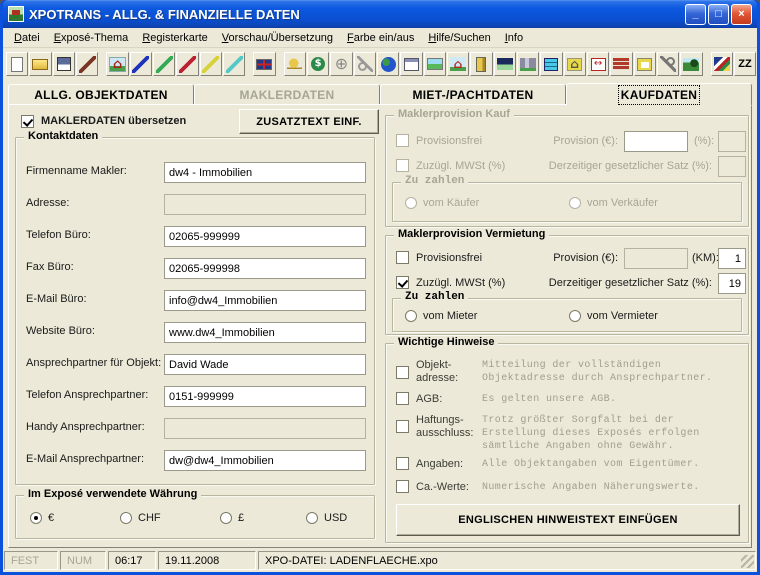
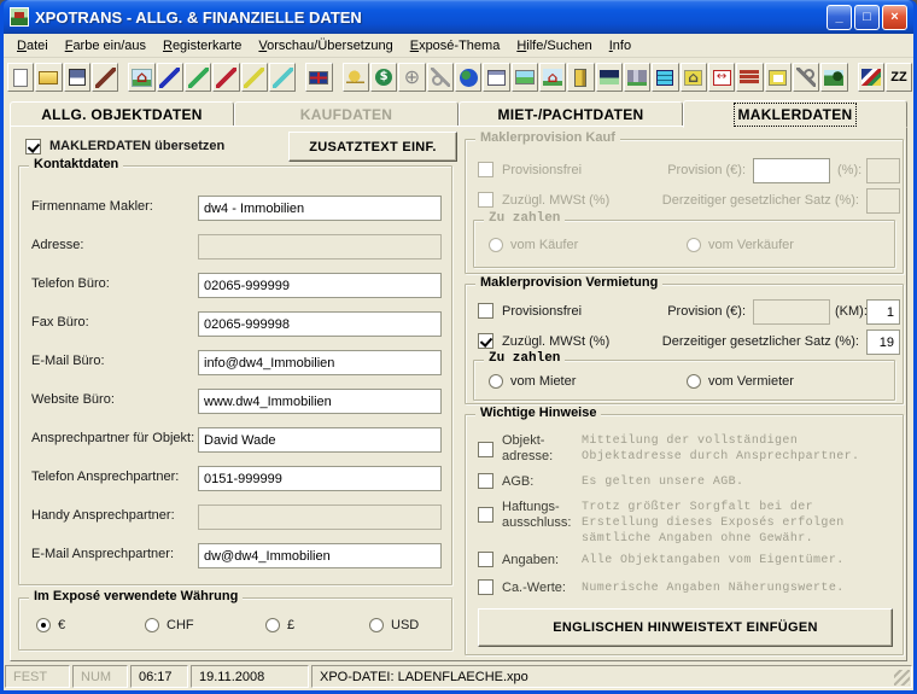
  XPOTRANS - ALLG. & FINANZIELLE DATEN
  _
  □
  ×
  Datei
- Exposé-Thema
+ Farbe ein/aus
  Registerkarte
  Vorschau/Übersetzung
- Farbe ein/aus
+ Exposé-Thema
  Hilfe/Suchen
  Info
  ⌂
  $
  ⊕
  ⌂
  ⌂
  ↔
  ZZ
  ALLG. OBJEKTDATEN
- MAKLERDATEN
+ KAUFDATEN
  MIET-/PACHTDATEN
- KAUFDATEN
+ MAKLERDATEN
  MAKLERDATEN übersetzen
  ZUSATZTEXT EINF.
  Kontaktdaten
  Firmenname Makler:
  dw4 - Immobilien
  Adresse:
  Telefon Büro:
  02065-999999
  Fax Büro:
  02065-999998
  E-Mail Büro:
  info@dw4_Immobilien
  Website Büro:
  www.dw4_Immobilien
  Ansprechpartner für Objekt:
  David Wade
  Telefon Ansprechpartner:
  0151-999999
  Handy Ansprechpartner:
  E-Mail Ansprechpartner:
  dw@dw4_Immobilien
  Im Exposé verwendete Währung
  €
  CHF
  £
  USD
  Maklerprovision Kauf
  Provisionsfrei
  Provision (€):
  (%):
  Zuzügl. MWSt (%)
  Derzeitiger gesetzlicher Satz (%):
  Zu zahlen
  vom Käufer
  vom Verkäufer
  Maklerprovision Vermietung
  Provisionsfrei
  Provision (€):
  (KM)
  1
  Zuzügl. MWSt (%)
  Derzeitiger gesetzlicher Satz (%):
  19
  Zu zahlen
  vom Mieter
  vom Vermieter
  Wichtige Hinweise
  Objekt- adresse:
  Mitteilung der vollständigen Objektadresse durch Ansprechpartner.
  AGB:
  Es gelten unsere AGB.
  Haftungs- ausschluss:
  Trotz größter Sorgfalt bei der Erstellung dieses Exposés erfolgen sämtliche Angaben ohne Gewähr.
  Angaben:
  Alle Objektangaben vom Eigentümer.
  Ca.-Werte:
  Numerische Angaben Näherungswerte.
  ENGLISCHEN HINWEISTEXT EINFÜGEN
  FEST
  NUM
  06:17
  19.11.2008
  XPO-DATEI: LADENFLAECHE.xpo
